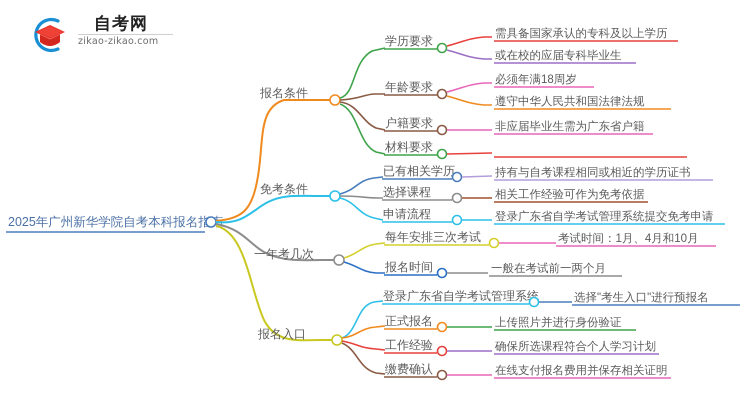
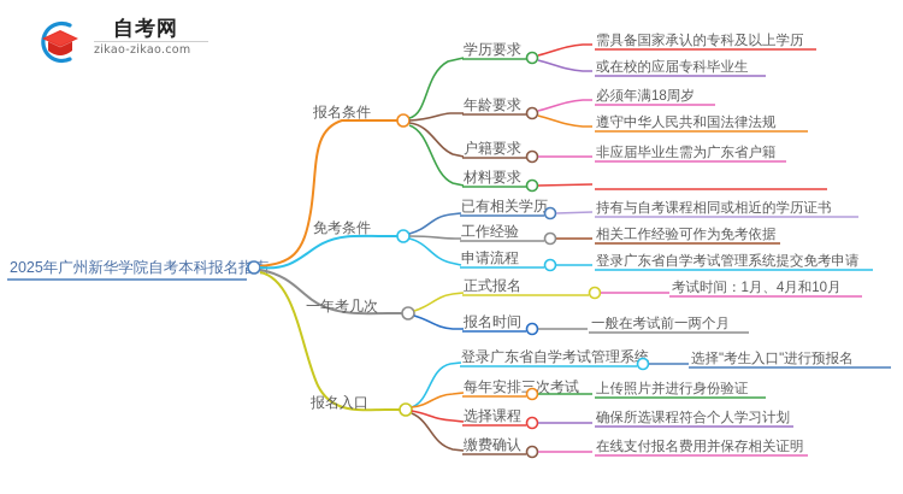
  自考网
  zikao-zikao.com
  2025年广州新华学院自考本科报名指
  报名条件
  学历要求
  需具备国家承认的专科及以上学历
  或在校的应届专科毕业生
  年龄要求
  必须年满18周岁
  遵守中华人民共和国法律法规
  户籍要求
  非应届毕业生需为广东省户籍
  材料要求
  免考条件
  已有相关学历
  持有与自考课程相同或相近的学历证书
- 选择课程
+ 工作经验
  相关工作经验可作为免考依据
  申请流程
  登录广东省自学考试管理系统提交免考申请
  一年考几次
- 每年安排三次考试
+ 正式报名
  考试时间：1月、4月和10月
  报名时间
  一般在考试前一两个月
  报名入口
  登录广东省自学考试管理系统
  选择"考生入口"进行预报名
- 正式报名
+ 每年安排三次考试
  上传照片并进行身份验证
- 工作经验
+ 选择课程
  确保所选课程符合个人学习计划
  缴费确认
  在线支付报名费用并保存相关证明
